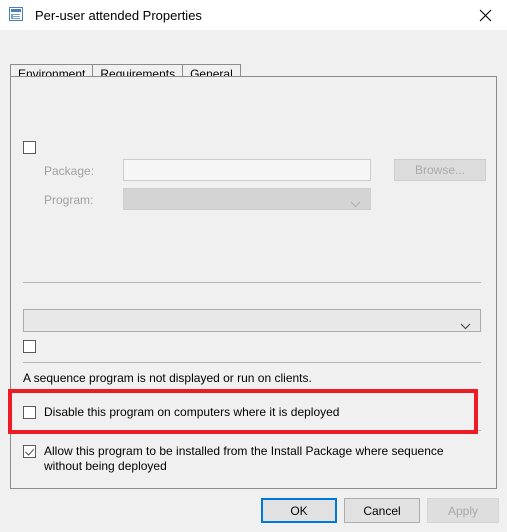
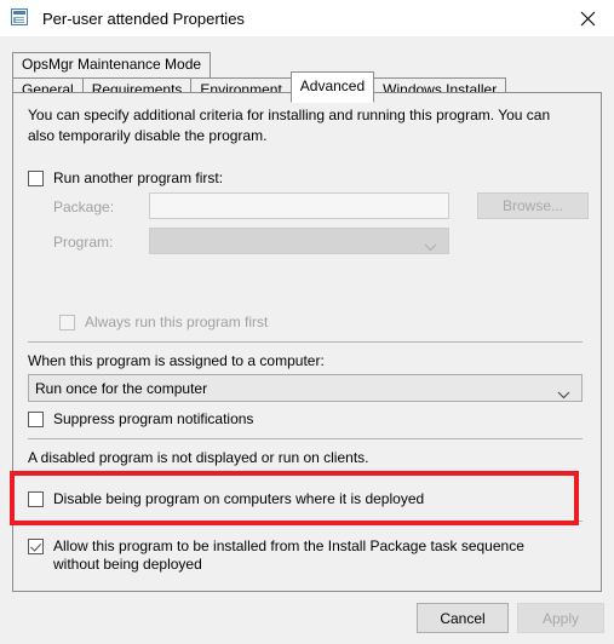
  Per-user attended Properties
+ OpsMgr Maintenance Mode
- Environment
+ General
  Requirements
- General
+ Environment
+ Advanced
+ Windows Installer
+ You can specify additional criteria for installing and running this program. You can also temporarily disable the program.
+ Run another program first:
  Package:
  Browse...
  Program:
+ Always run this program first
+ When this program is assigned to a computer:
+ Run once for the computer
+ Suppress program notifications
- A sequence program is not displayed or run on clients.
+ A disabled program is not displayed or run on clients.
- Disable this program on computers where it is deployed
+ Disable being program on computers where it is deployed
- Allow this program to be installed from the Install Package where sequence without being deployed
+ Allow this program to be installed from the Install Package task sequence without being deployed
- OK
  Cancel
  Apply
